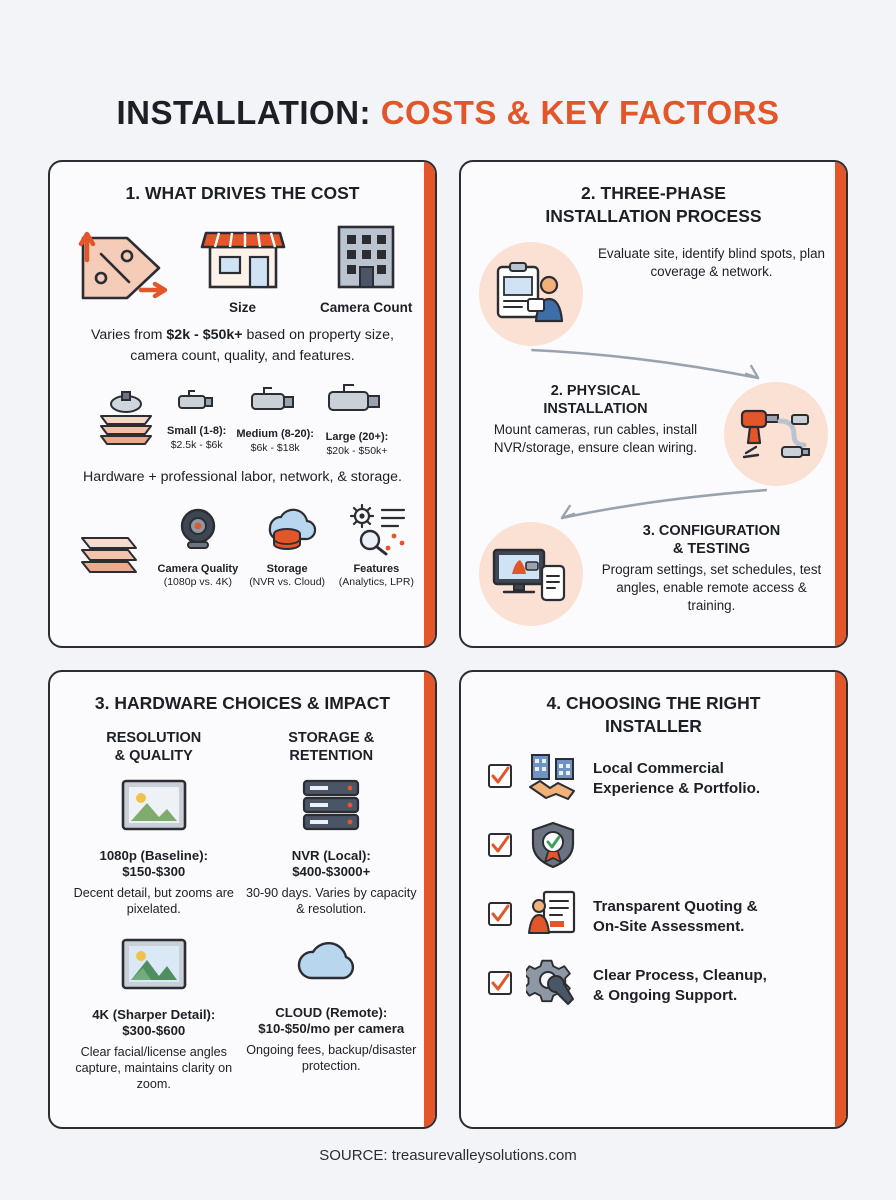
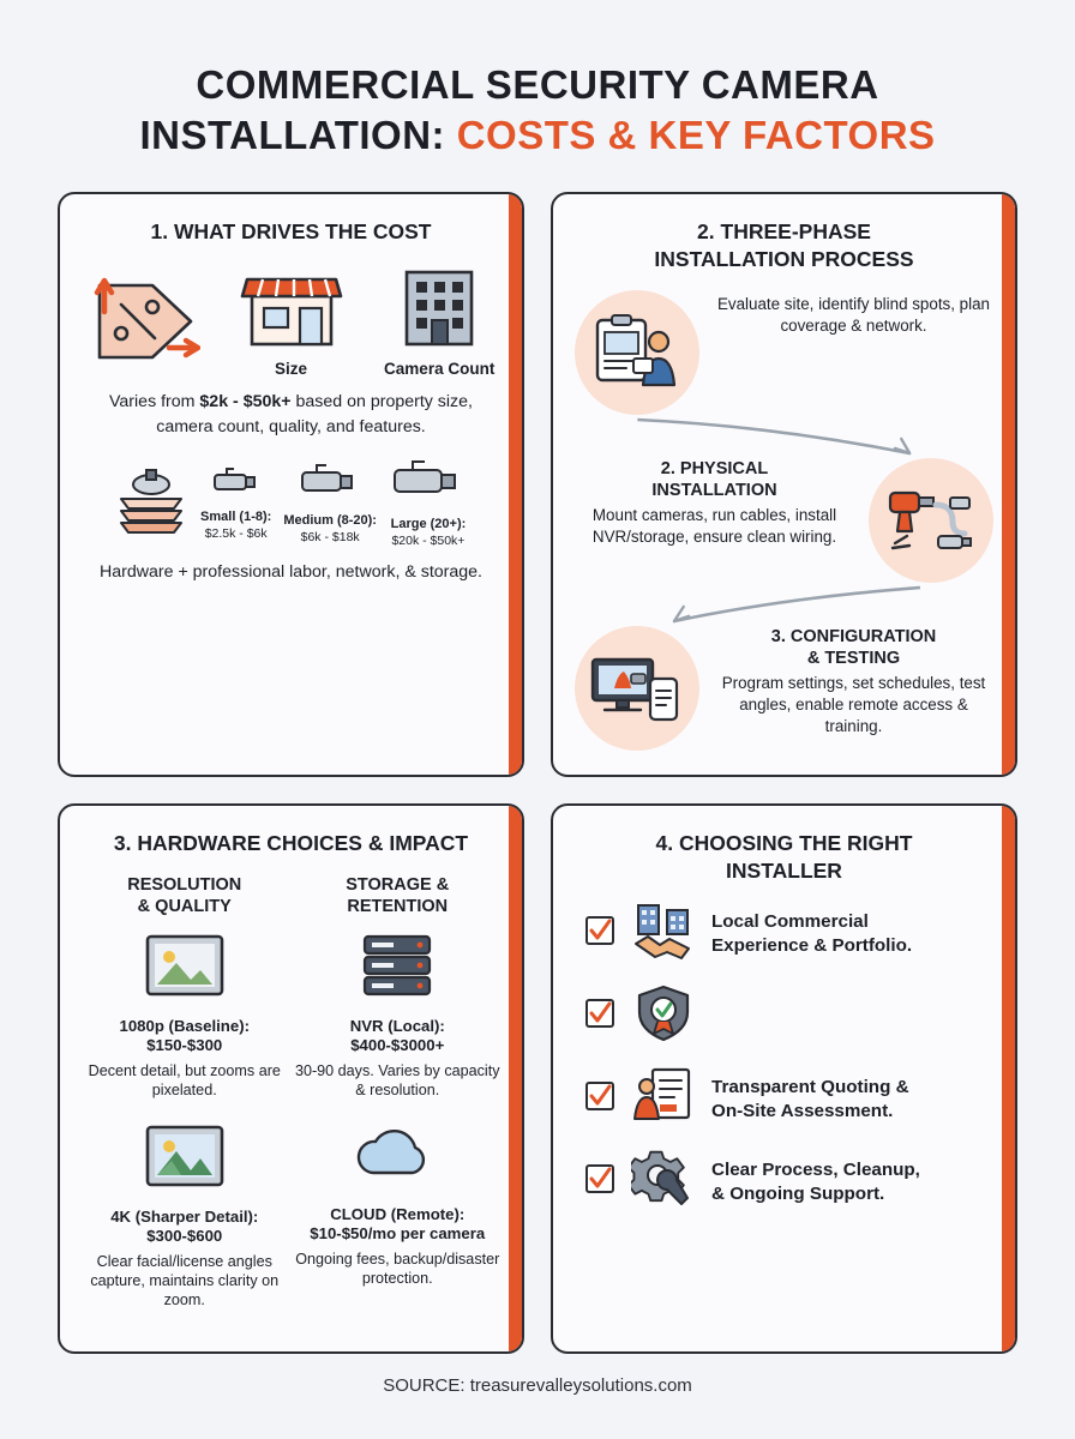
+ COMMERCIAL SECURITY CAMERA
  INSTALLATION: COSTS & KEY FACTORS
  1. WHAT DRIVES THE COST
  Size
  Camera Count
  Varies from $2k - $50k+ based on property size, camera count, quality, and features.
  Small (1-8):
  $2.5k - $6k
  Medium (8-20):
  $6k - $18k
  Large (20+):
  $20k - $50k+
  Hardware + professional labor, network, & storage.
- Camera Quality
- (1080p vs. 4K)
- Storage
- (NVR vs. Cloud)
- Features
- (Analytics, LPR)
  2. THREE-PHASE
  INSTALLATION PROCESS
  Evaluate site, identify blind spots, plan coverage & network.
  2. PHYSICAL
  INSTALLATION
  Mount cameras, run cables, install NVR/storage, ensure clean wiring.
  3. CONFIGURATION
  & TESTING
  Program settings, set schedules, test angles, enable remote access & training.
  3. HARDWARE CHOICES & IMPACT
  RESOLUTION
  & QUALITY
  1080p (Baseline):
  $150-$300
  Decent detail, but zooms are pixelated.
  4K (Sharper Detail):
  $300-$600
  Clear facial/license angles capture, maintains clarity on zoom.
  STORAGE &
  RETENTION
  NVR (Local):
  $400-$3000+
  30-90 days. Varies by capacity & resolution.
  CLOUD (Remote):
  $10-$50/mo per camera
  Ongoing fees, backup/disaster protection.
  4. CHOOSING THE RIGHT
  INSTALLER
  Local Commercial
  Experience & Portfolio.
  Transparent Quoting &
  On-Site Assessment.
  Clear Process, Cleanup,
  & Ongoing Support.
  SOURCE: treasurevalleysolutions.com
